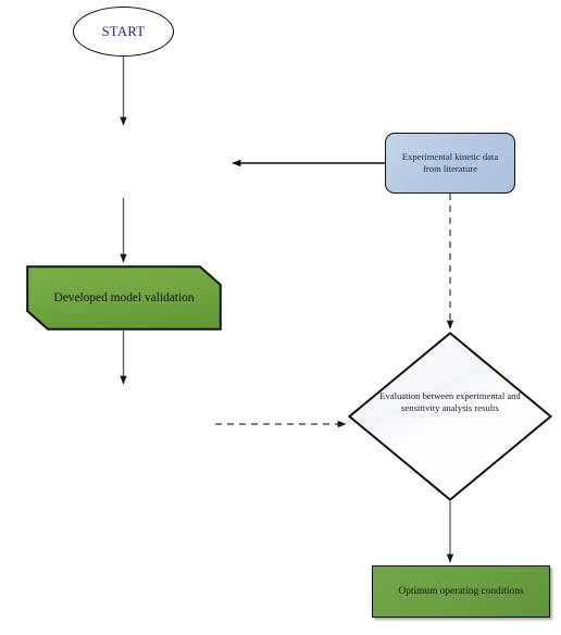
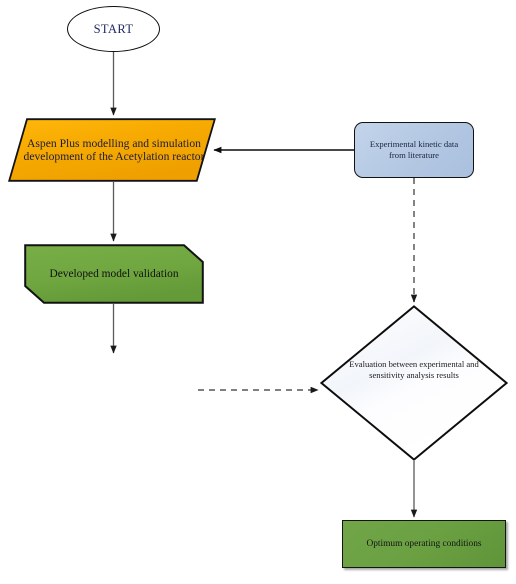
  START
+ Aspen Plus modelling and simulation
+ development of the Acetylation reactor
  Developed model validation
  Experimental kinetic data
  from literature
  Evaluation between experimental and
  sensitivity analysis results
  Optimum operating conditions
